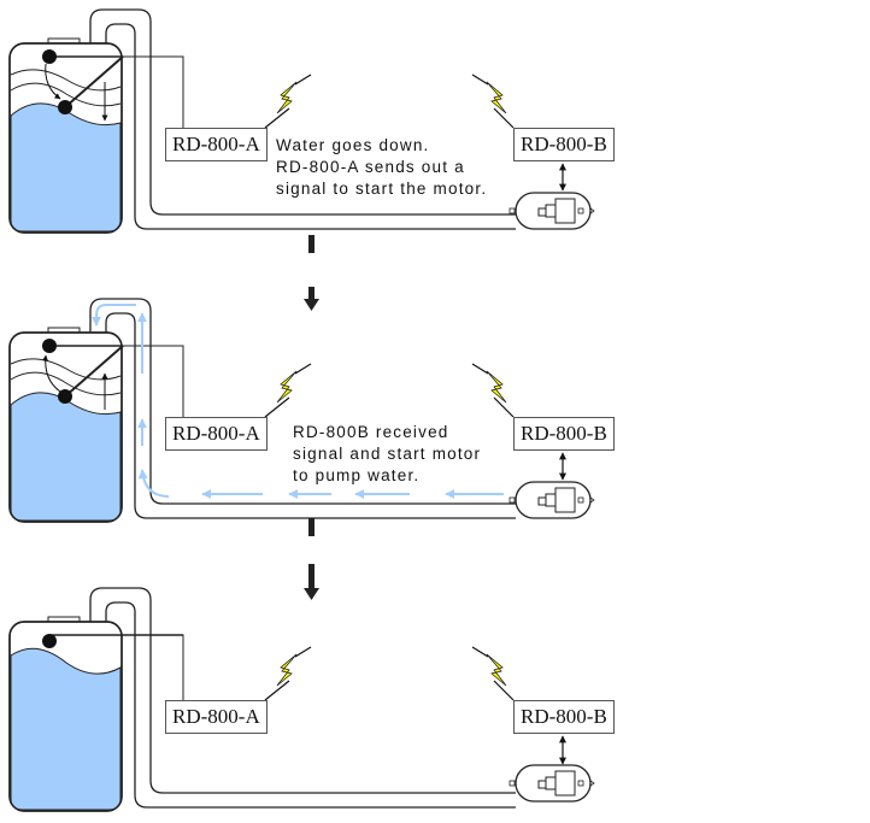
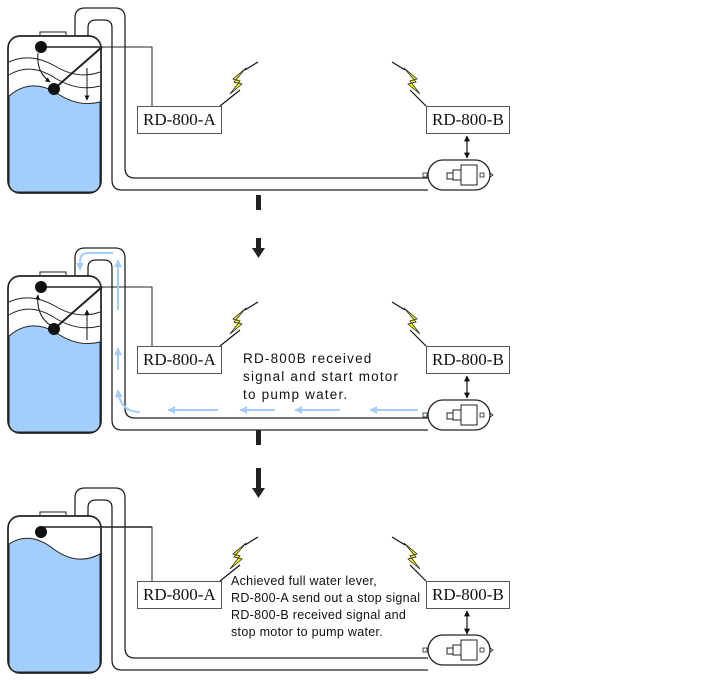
  RD-800-A
  RD-800-B
- Water goes down.
- RD-800-A sends out a
- signal to start the motor.
  RD-800-A
  RD-800-B
  RD-800B received
  signal and start motor
  to pump water.
  RD-800-A
  RD-800-B
+ Achieved full water lever,
+ RD-800-A send out a stop signal
+ RD-800-B received signal and
+ stop motor to pump water.
